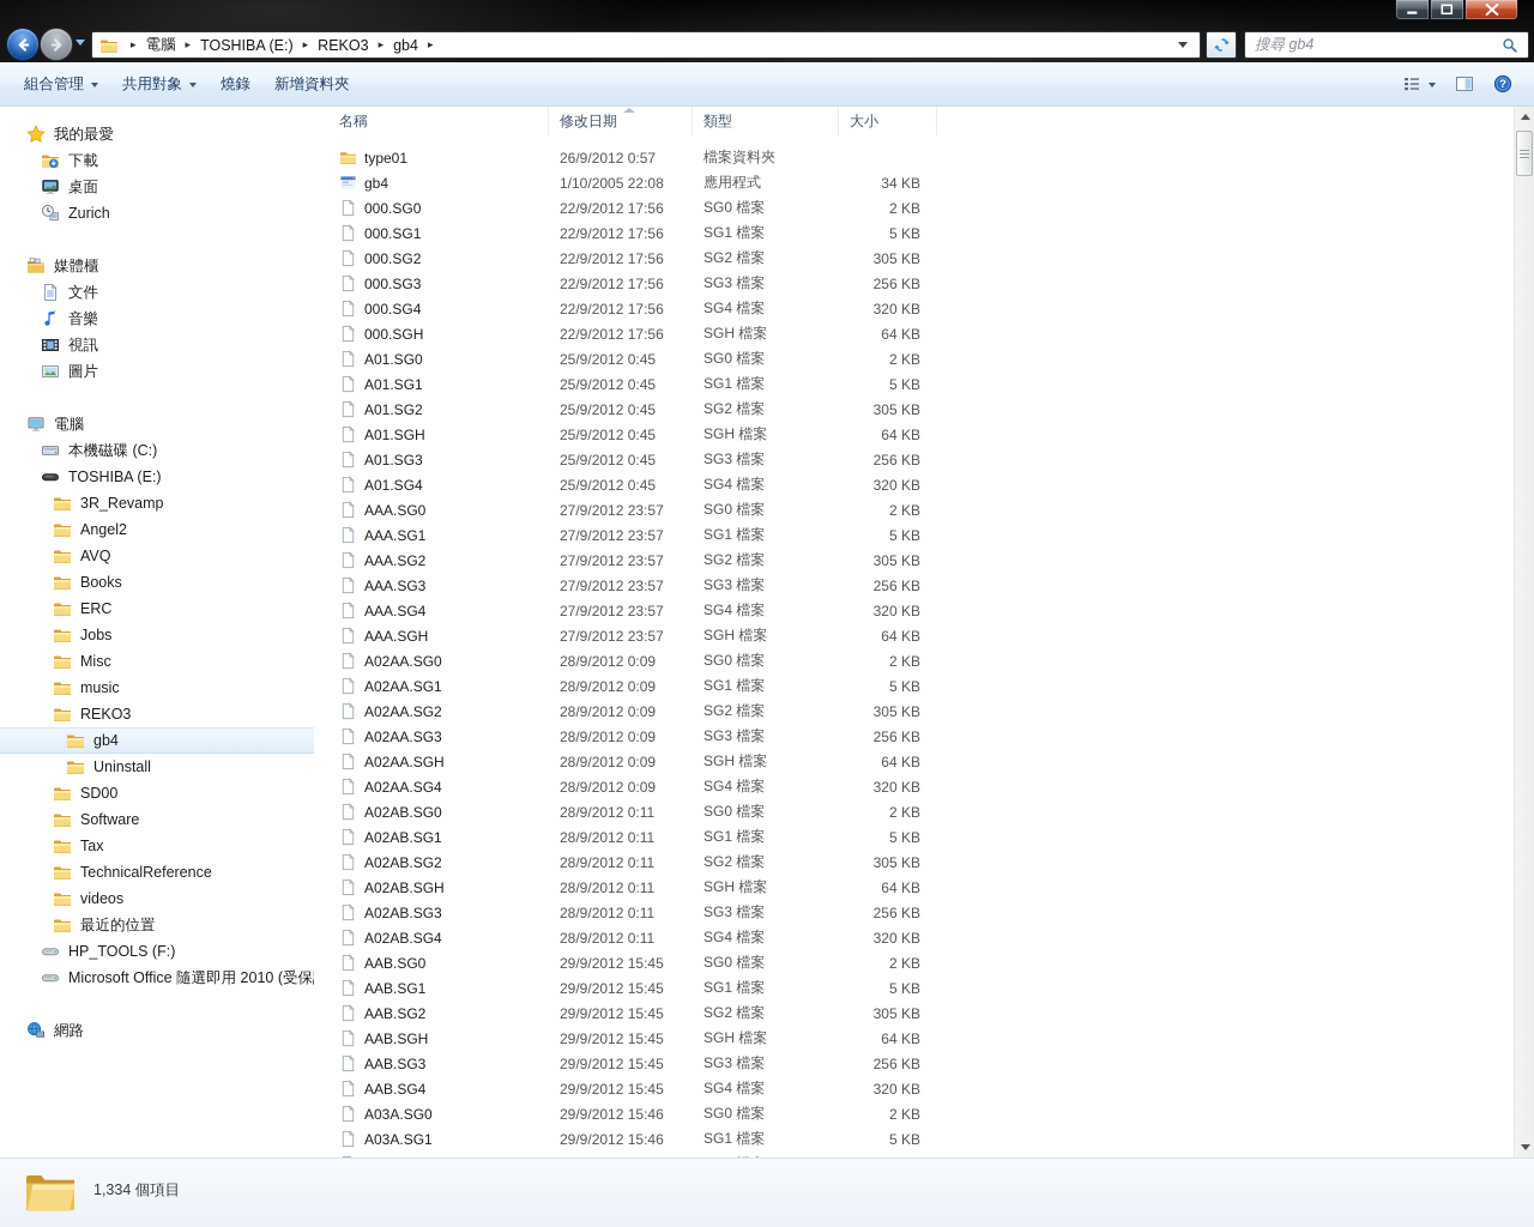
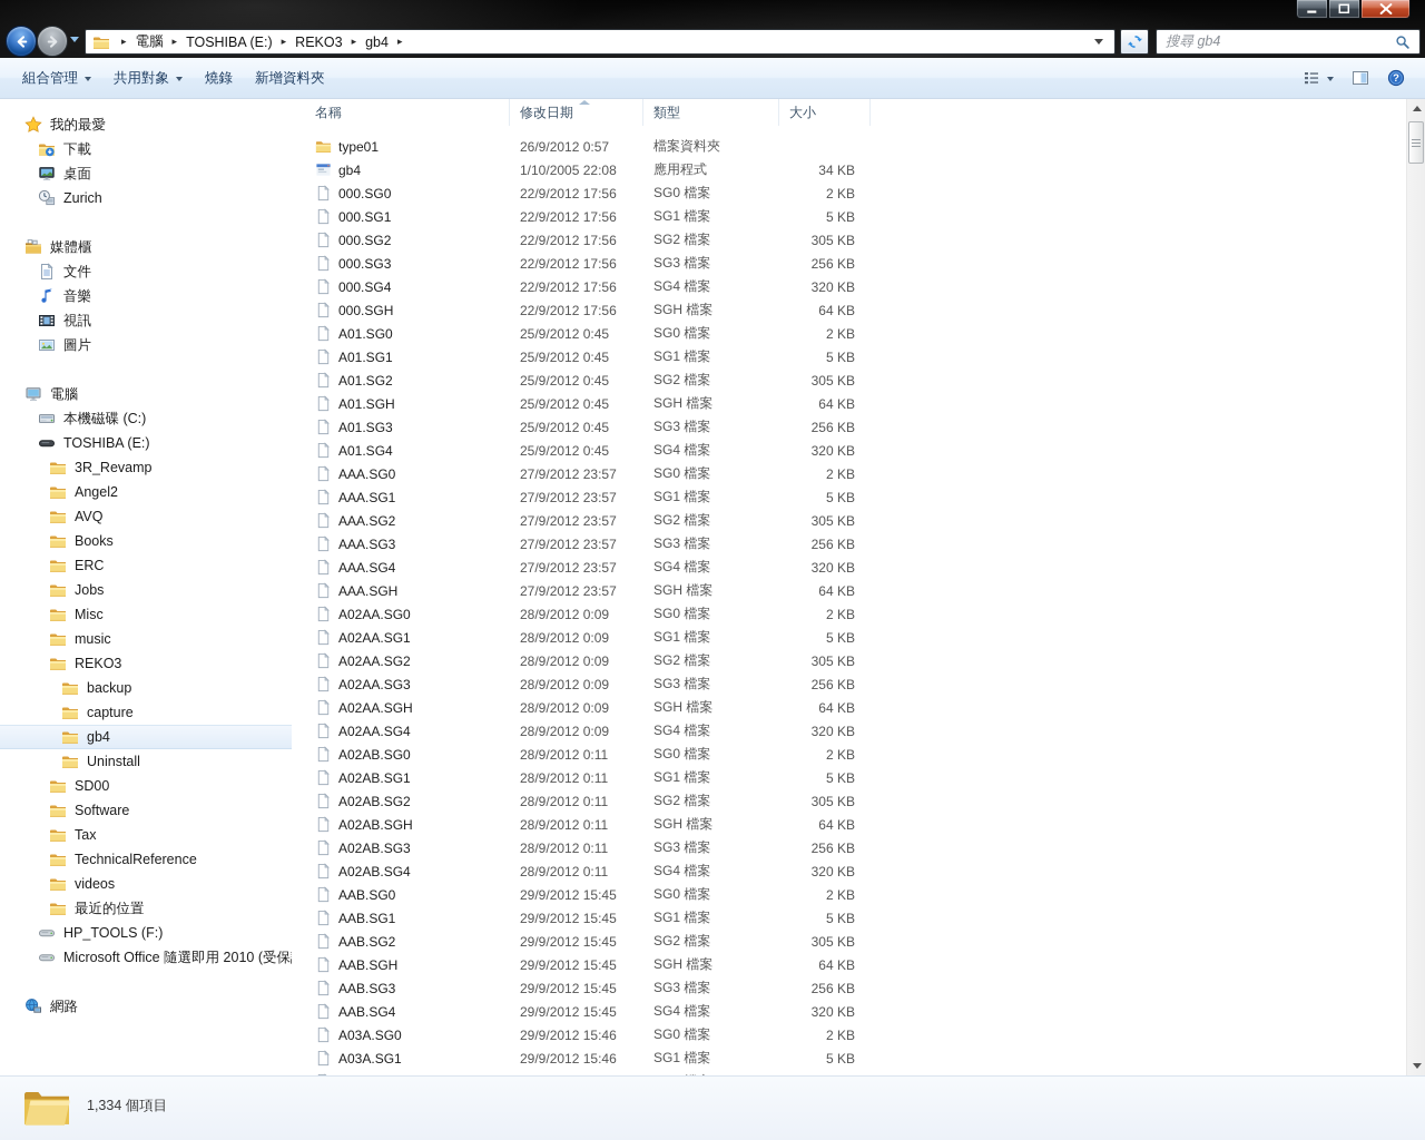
  ▸
  電腦
  ▸
  TOSHIBA (E:)
  ▸
  REKO3
  ▸
  gb4
  ▸
  搜尋 gb4
  組合管理
  共用對象
  燒錄
  新增資料夾
  ?
  我的最愛
  下載
  桌面
  Zurich
  媒體櫃
  文件
  音樂
  視訊
  圖片
  電腦
  本機磁碟 (C:)
  TOSHIBA (E:)
  3R_Revamp
  Angel2
  AVQ
  Books
  ERC
  Jobs
  Misc
  music
  REKO3
+ backup
+ capture
  gb4
  Uninstall
  SD00
  Software
  Tax
  TechnicalReference
  videos
  最近的位置
  HP_TOOLS (F:)
  Microsoft Office 隨選即用 2010 (受保
  網路
  名稱
  修改日期
  類型
  大小
  type01
  26/9/2012 0:57
  檔案資料夾
  gb4
  1/10/2005 22:08
  應用程式
  34 KB
  000.SG0
  22/9/2012 17:56
  SG0 檔案
  2 KB
  000.SG1
  22/9/2012 17:56
  SG1 檔案
  5 KB
  000.SG2
  22/9/2012 17:56
  SG2 檔案
  305 KB
  000.SG3
  22/9/2012 17:56
  SG3 檔案
  256 KB
  000.SG4
  22/9/2012 17:56
  SG4 檔案
  320 KB
  000.SGH
  22/9/2012 17:56
  SGH 檔案
  64 KB
  A01.SG0
  25/9/2012 0:45
  SG0 檔案
  2 KB
  A01.SG1
  25/9/2012 0:45
  SG1 檔案
  5 KB
  A01.SG2
  25/9/2012 0:45
  SG2 檔案
  305 KB
  A01.SGH
  25/9/2012 0:45
  SGH 檔案
  64 KB
  A01.SG3
  25/9/2012 0:45
  SG3 檔案
  256 KB
  A01.SG4
  25/9/2012 0:45
  SG4 檔案
  320 KB
  AAA.SG0
  27/9/2012 23:57
  SG0 檔案
  2 KB
  AAA.SG1
  27/9/2012 23:57
  SG1 檔案
  5 KB
  AAA.SG2
  27/9/2012 23:57
  SG2 檔案
  305 KB
  AAA.SG3
  27/9/2012 23:57
  SG3 檔案
  256 KB
  AAA.SG4
  27/9/2012 23:57
  SG4 檔案
  320 KB
  AAA.SGH
  27/9/2012 23:57
  SGH 檔案
  64 KB
  A02AA.SG0
  28/9/2012 0:09
  SG0 檔案
  2 KB
  A02AA.SG1
  28/9/2012 0:09
  SG1 檔案
  5 KB
  A02AA.SG2
  28/9/2012 0:09
  SG2 檔案
  305 KB
  A02AA.SG3
  28/9/2012 0:09
  SG3 檔案
  256 KB
  A02AA.SGH
  28/9/2012 0:09
  SGH 檔案
  64 KB
  A02AA.SG4
  28/9/2012 0:09
  SG4 檔案
  320 KB
  A02AB.SG0
  28/9/2012 0:11
  SG0 檔案
  2 KB
  A02AB.SG1
  28/9/2012 0:11
  SG1 檔案
  5 KB
  A02AB.SG2
  28/9/2012 0:11
  SG2 檔案
  305 KB
  A02AB.SGH
  28/9/2012 0:11
  SGH 檔案
  64 KB
  A02AB.SG3
  28/9/2012 0:11
  SG3 檔案
  256 KB
  A02AB.SG4
  28/9/2012 0:11
  SG4 檔案
  320 KB
  AAB.SG0
  29/9/2012 15:45
  SG0 檔案
  2 KB
  AAB.SG1
  29/9/2012 15:45
  SG1 檔案
  5 KB
  AAB.SG2
  29/9/2012 15:45
  SG2 檔案
  305 KB
  AAB.SGH
  29/9/2012 15:45
  SGH 檔案
  64 KB
  AAB.SG3
  29/9/2012 15:45
  SG3 檔案
  256 KB
  AAB.SG4
  29/9/2012 15:45
  SG4 檔案
  320 KB
  A03A.SG0
  29/9/2012 15:46
  SG0 檔案
  2 KB
  A03A.SG1
  29/9/2012 15:46
  SG1 檔案
  5 KB
  1,334 個項目
